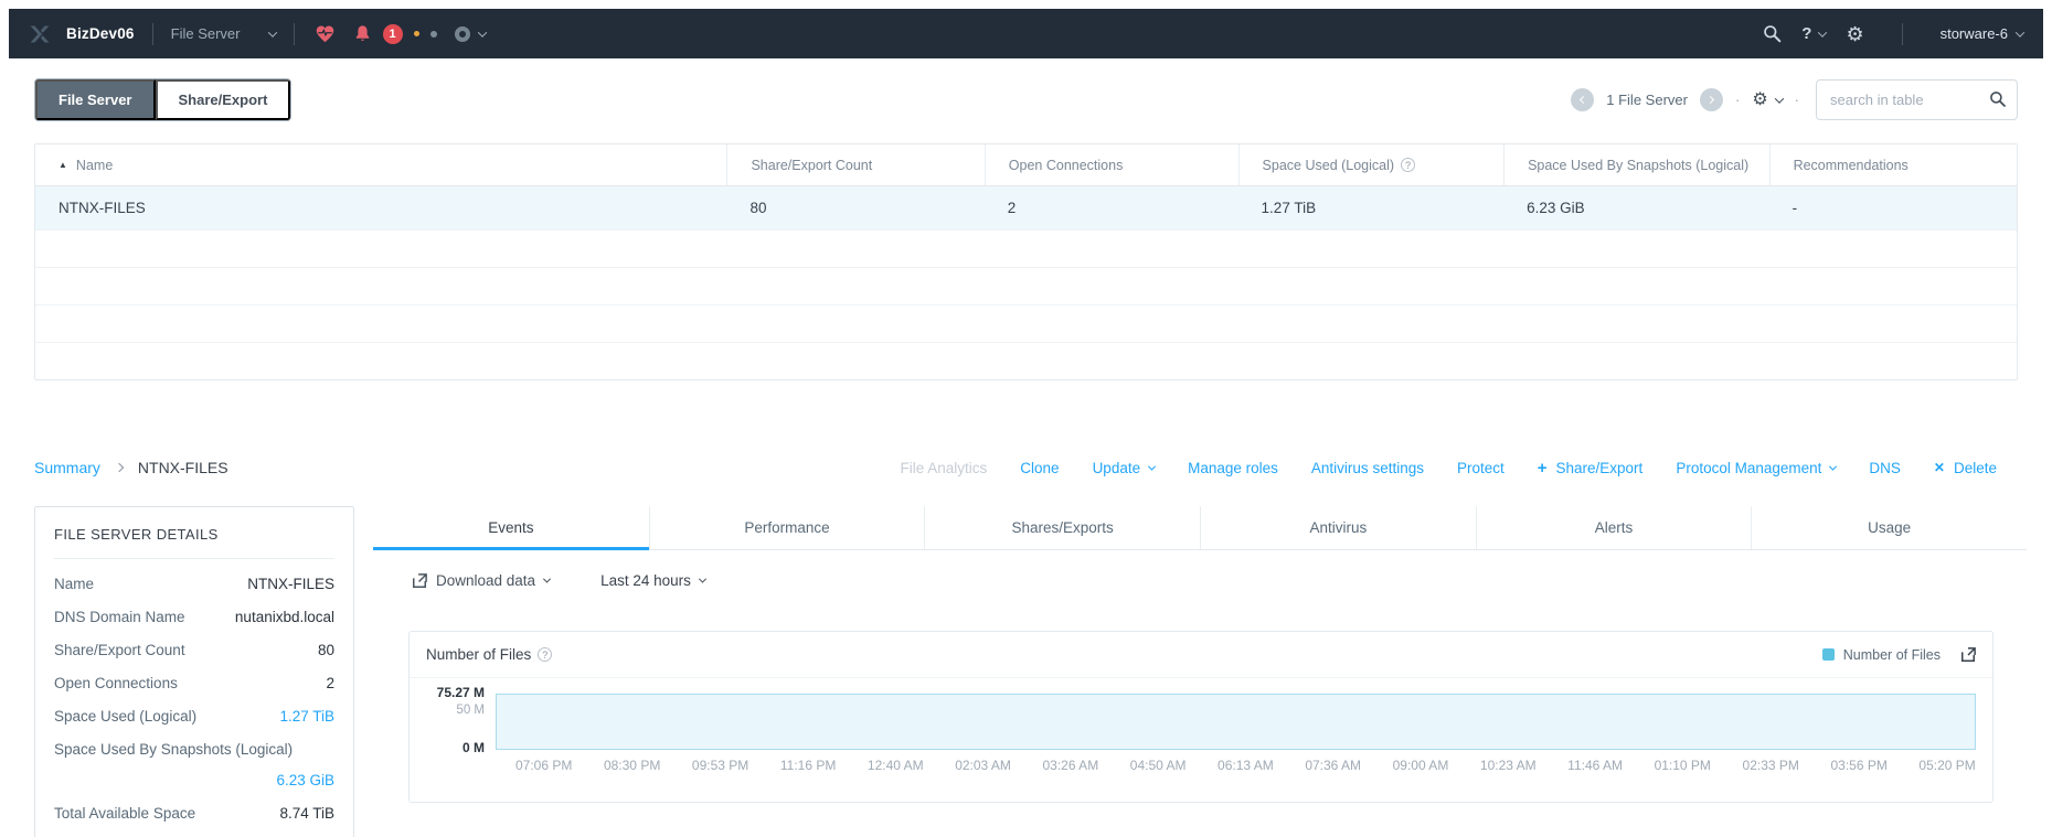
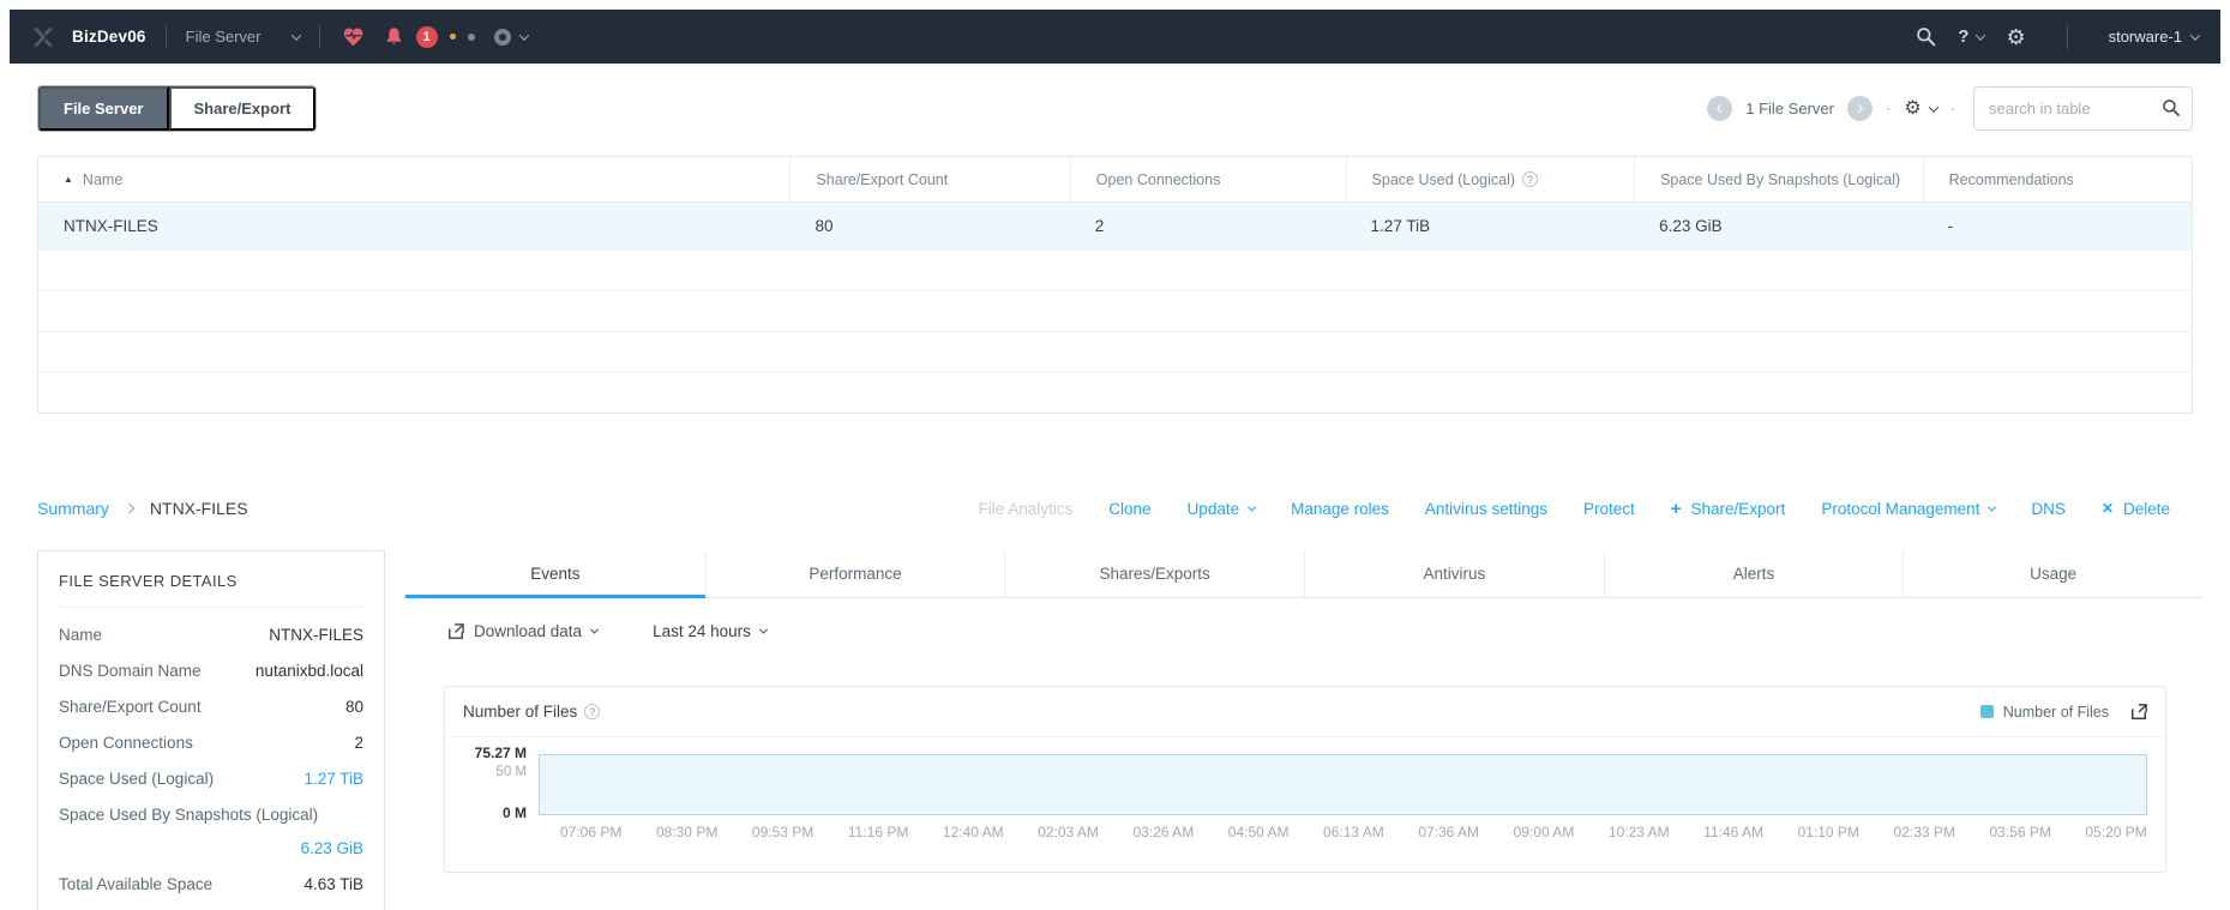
  BizDev06
  File Server
  1
  ?
  ⚙
- storware-6
+ storware-1
  File Server
  Share/Export
  1 File Server
  ·
  ⚙
  ·
  search in table
  ▲
  Name
  Share/Export Count
  Open Connections
  Space Used (Logical)
  ?
  Space Used By Snapshots (Logical)
  Recommendations
  NTNX-FILES
  80
  2
  1.27 TiB
  6.23 GiB
  -
  Summary
  NTNX-FILES
  File Analytics
  Clone
  Update
  Manage roles
  Antivirus settings
  Protect
  +
  Share/Export
  Protocol Management
  DNS
  ✕
  Delete
  FILE SERVER DETAILS
  Name
  NTNX-FILES
  DNS Domain Name
  nutanixbd.local
  Share/Export Count
  80
  Open Connections
  2
  Space Used (Logical)
  1.27 TiB
  Space Used By Snapshots (Logical)
  6.23 GiB
  Total Available Space
- 8.74 TiB
+ 4.63 TiB
  Events
  Performance
  Shares/Exports
  Antivirus
  Alerts
  Usage
  Download data
  Last 24 hours
  Number of Files
  ?
  Number of Files
  75.27 M
  50 M
  0 M
  07:06 PM
  08:30 PM
  09:53 PM
  11:16 PM
  12:40 AM
  02:03 AM
  03:26 AM
  04:50 AM
  06:13 AM
  07:36 AM
  09:00 AM
  10:23 AM
  11:46 AM
  01:10 PM
  02:33 PM
  03:56 PM
  05:20 PM
